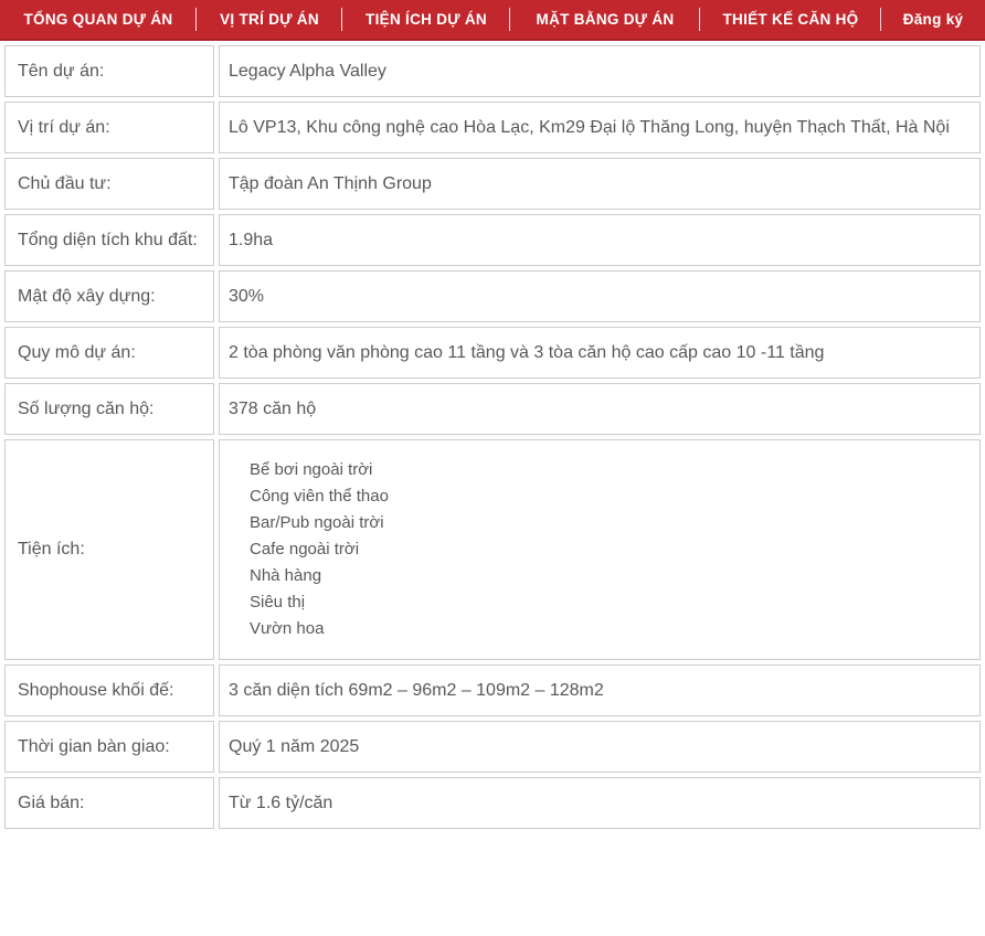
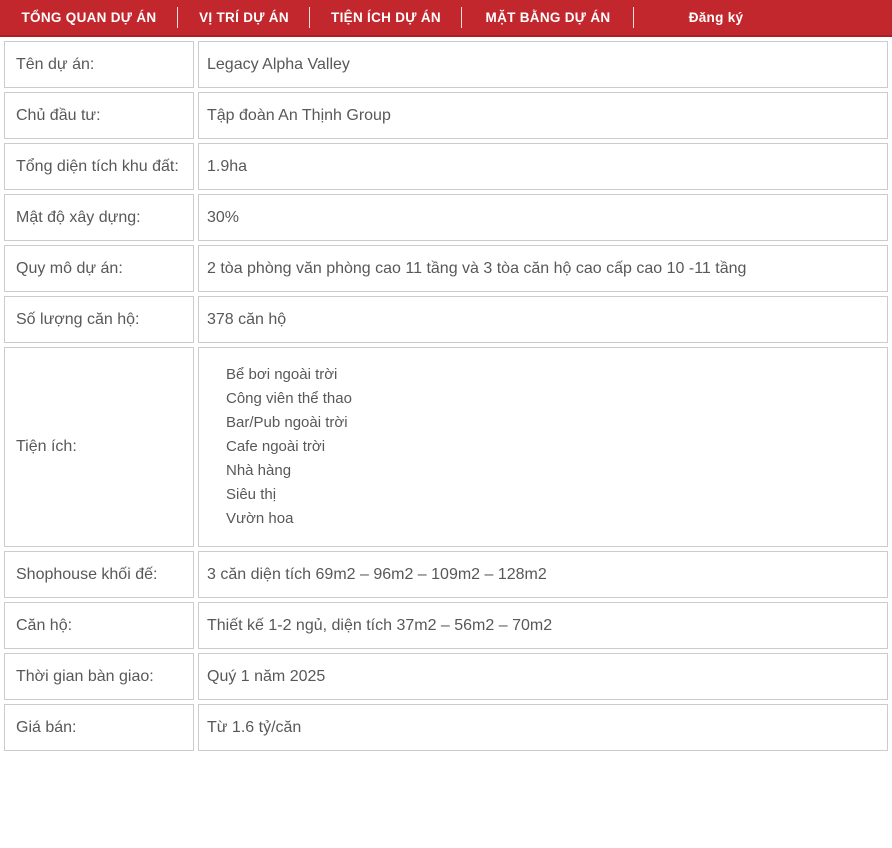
  TỔNG QUAN DỰ ÁN
  VỊ TRÍ DỰ ÁN
  TIỆN ÍCH DỰ ÁN
  MẶT BẰNG DỰ ÁN
- THIẾT KẾ CĂN HỘ
  Đăng ký
  Tên dự án:	Legacy Alpha Valley
- Vị trí dự án:	Lô VP13, Khu công nghệ cao Hòa Lạc, Km29 Đại lộ Thăng Long, huyện Thạch Thất, Hà Nội
  Chủ đầu tư:	Tập đoàn An Thịnh Group
  Tổng diện tích khu đất:	1.9ha
  Mật độ xây dựng:	30%
  Quy mô dự án:	2 tòa phòng văn phòng cao 11 tầng và 3 tòa căn hộ cao cấp cao 10 -11 tầng
  Số lượng căn hộ:	378 căn hộ
  Tiện ích:	Bể bơi ngoài trờiCông viên thể thaoBar/Pub ngoài trờiCafe ngoài trờiNhà hàngSiêu thịVườn hoa
  Shophouse khối đế:	3 căn diện tích 69m2 – 96m2 – 109m2 – 128m2
+ Căn hộ:	Thiết kế 1-2 ngủ, diện tích 37m2 – 56m2 – 70m2
  Thời gian bàn giao:	Quý 1 năm 2025
  Giá bán:	Từ 1.6 tỷ/căn
